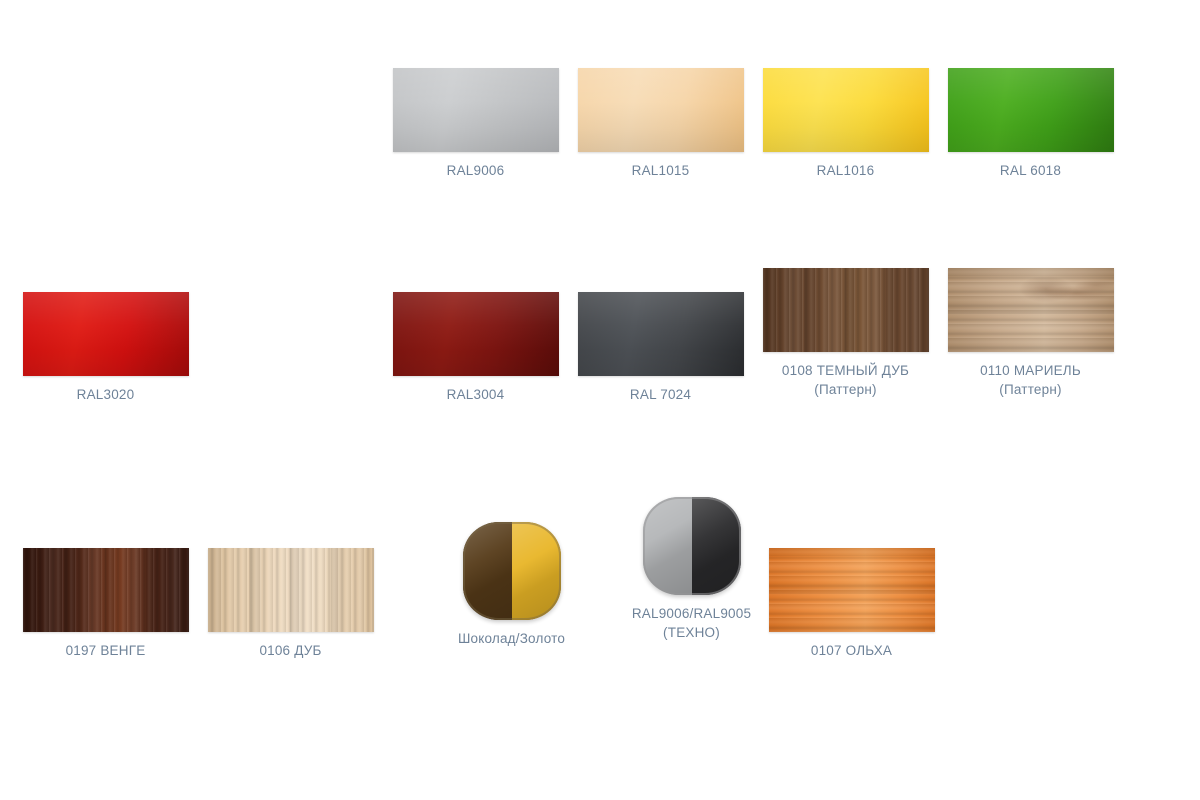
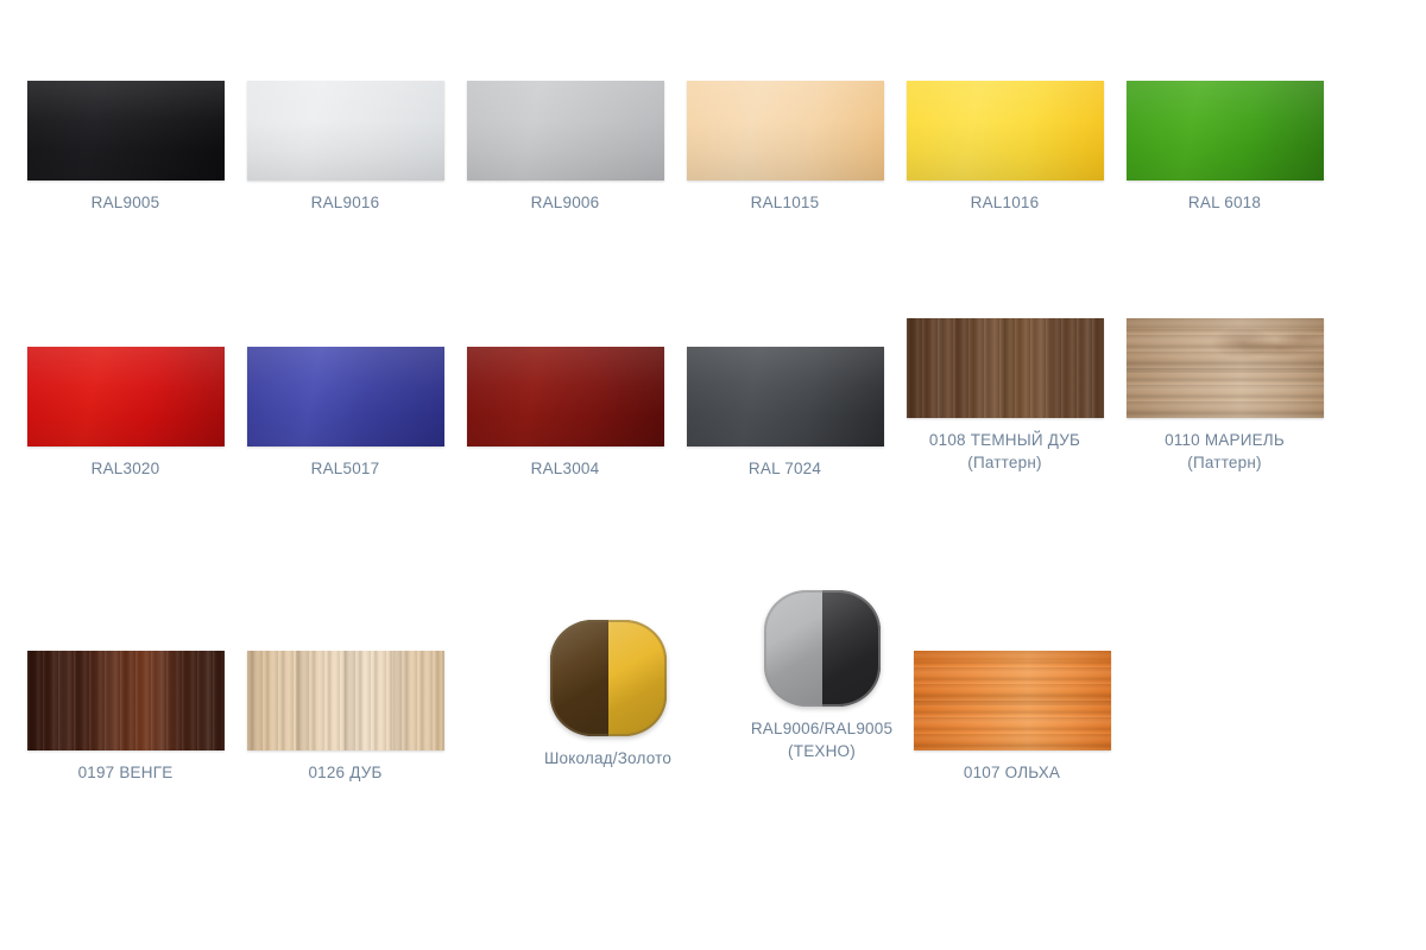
+ RAL9005
+ RAL9016
  RAL9006
  RAL1015
  RAL1016
  RAL 6018
  RAL3020
+ RAL5017
  RAL3004
  RAL 7024
  0108 ТЕМНЫЙ ДУБ
  (Паттерн)
  0110 МАРИЕЛЬ
  (Паттерн)
  0197 ВЕНГЕ
- 0106 ДУБ
+ 0126 ДУБ
  Шоколад/Золото
  RAL9006/RAL9005
  (ТЕХНО)
  0107 ОЛЬХА
